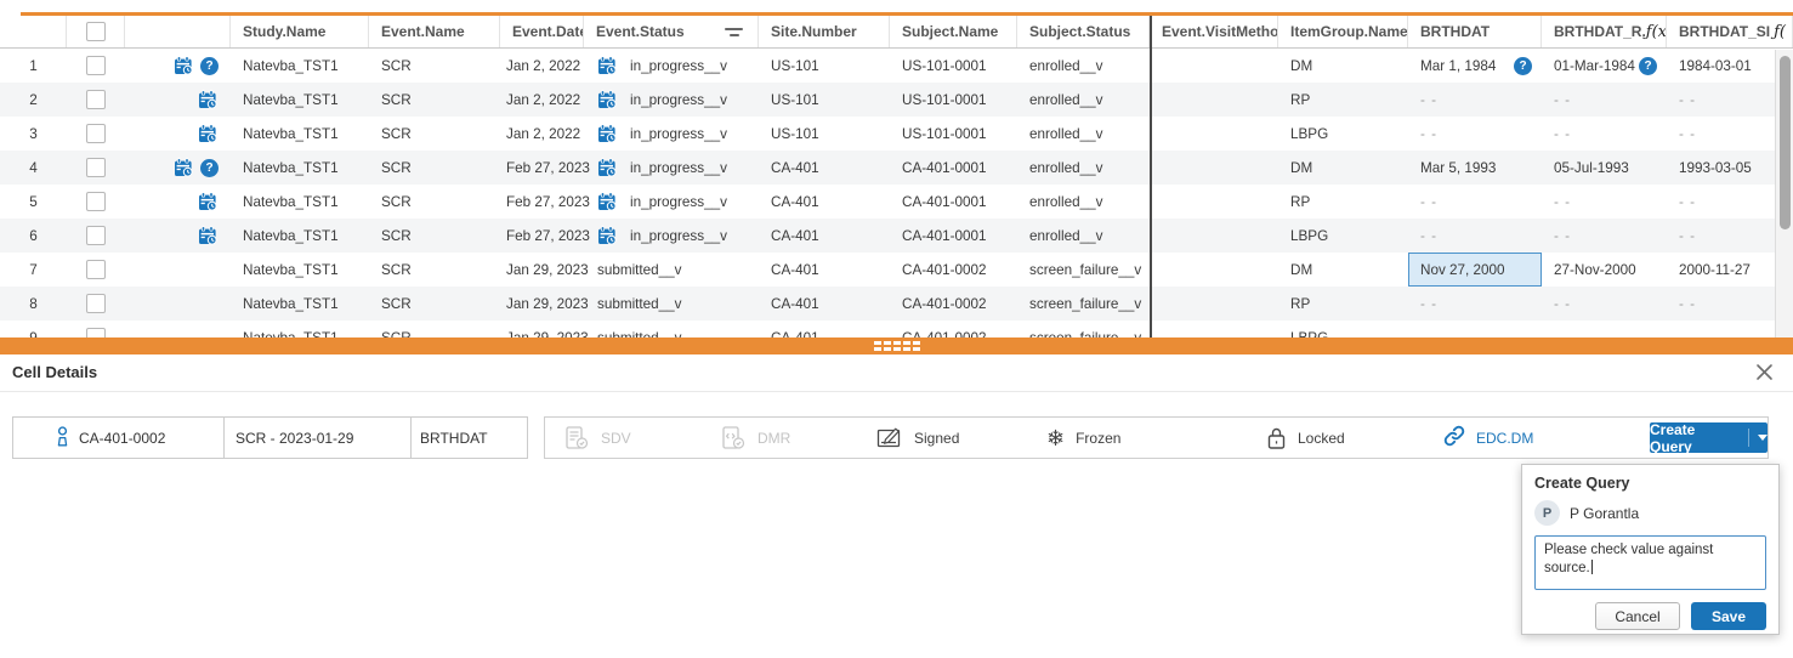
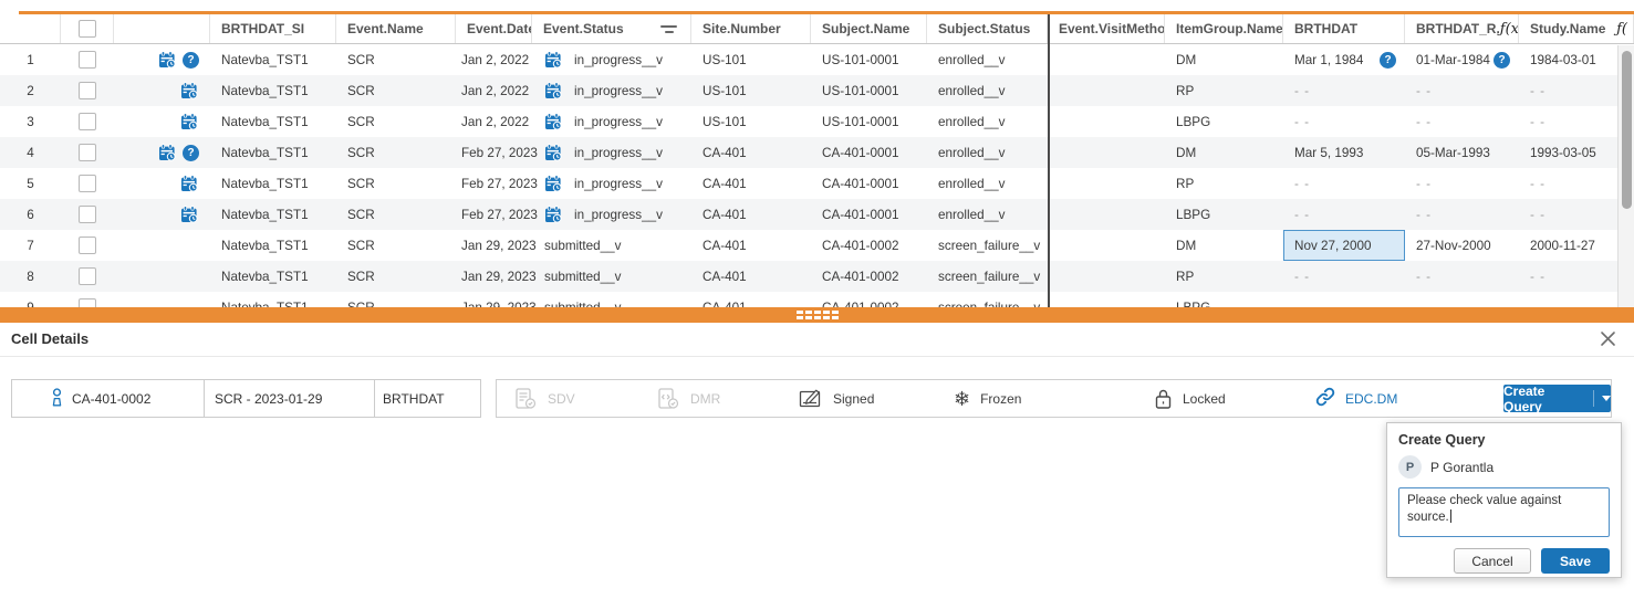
- Study.Name
+ BRTHDAT_SI
  Event.Name
  Event.Dat
  Event.Status
  Site.Number
  Subject.Name
  Subject.Status
  Event.VisitMetho
  ItemGroup.Name
  BRTHDAT
  BRTHDAT_R.
  ƒ(x
- BRTHDAT_SI
+ Study.Name
  ƒ(
  1
  ?
  Natevba_TST1
  SCR
  Jan 2, 2022
  in_progress__v
  US-101
  US-101-0001
  enrolled__v
  DM
  Mar 1, 1984
  ?
  01-Mar-1984
  ?
  1984-03-01
  2
  Natevba_TST1
  SCR
  Jan 2, 2022
  in_progress__v
  US-101
  US-101-0001
  enrolled__v
  RP
  - -
  - -
  - -
  3
  Natevba_TST1
  SCR
  Jan 2, 2022
  in_progress__v
  US-101
  US-101-0001
  enrolled__v
  LBPG
  - -
  - -
  - -
  4
  ?
  Natevba_TST1
  SCR
  Feb 27, 2023
  in_progress__v
  CA-401
  CA-401-0001
  enrolled__v
  DM
  Mar 5, 1993
- 05-Jul-1993
+ 05-Mar-1993
  1993-03-05
  5
  Natevba_TST1
  SCR
  Feb 27, 2023
  in_progress__v
  CA-401
  CA-401-0001
  enrolled__v
  RP
  - -
  - -
  - -
  6
  Natevba_TST1
  SCR
  Feb 27, 2023
  in_progress__v
  CA-401
  CA-401-0001
  enrolled__v
  LBPG
  - -
  - -
  - -
  7
  Natevba_TST1
  SCR
  Jan 29, 2023
  submitted__v
  CA-401
  CA-401-0002
  screen_failure__v
  DM
  Nov 27, 2000
  27-Nov-2000
  2000-11-27
  8
  Natevba_TST1
  SCR
  Jan 29, 2023
  submitted__v
  CA-401
  CA-401-0002
  screen_failure__v
  RP
  - -
  - -
  - -
  Cell Details
  CA-401-0002
  SCR - 2023-01-29
  BRTHDAT
  EDC.DM
  Create Query
  SDV
  DMR
  Signed
  ❄
  Frozen
  Locked
  Create Query
  P
  P Gorantla
  Please check value against source.
  Cancel
  Save
